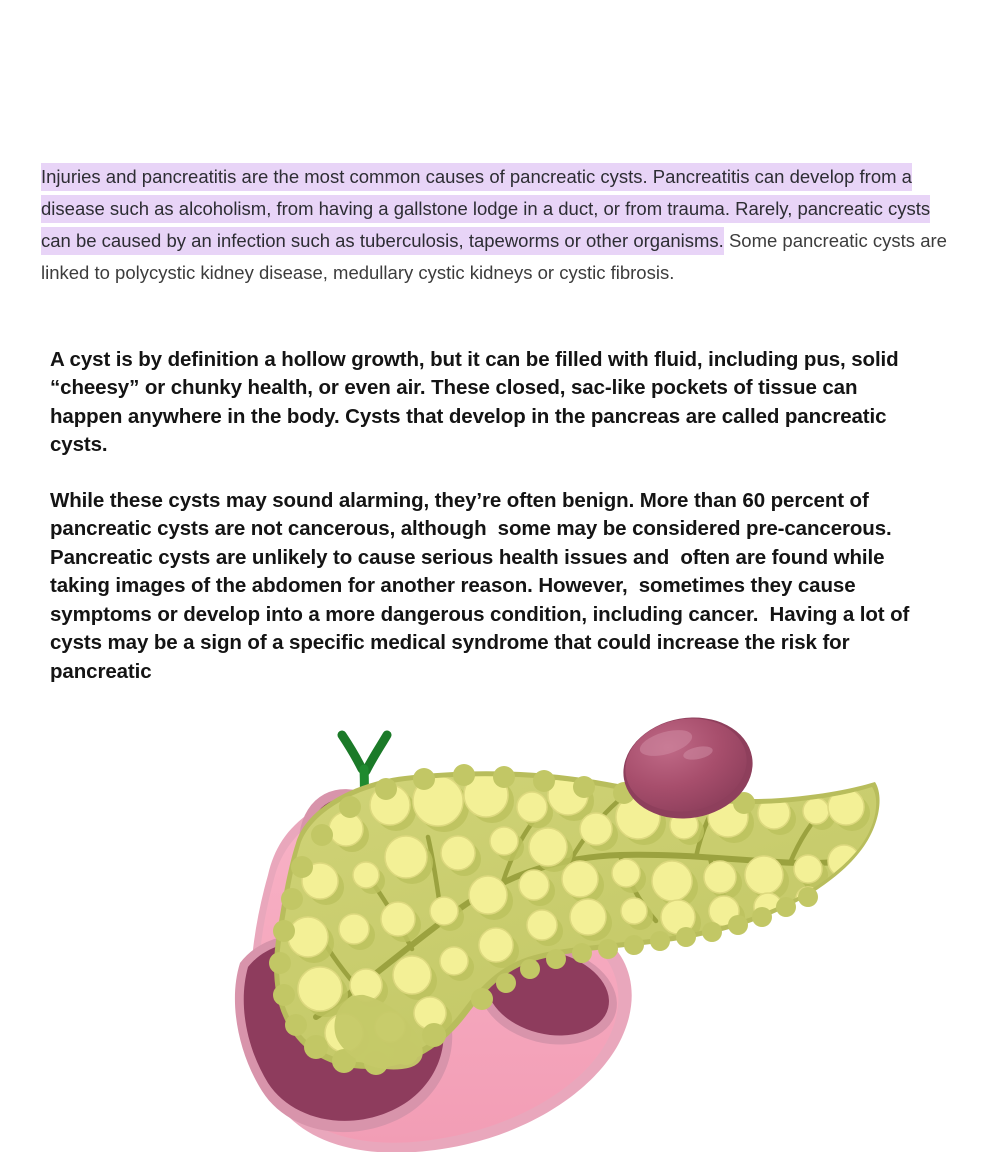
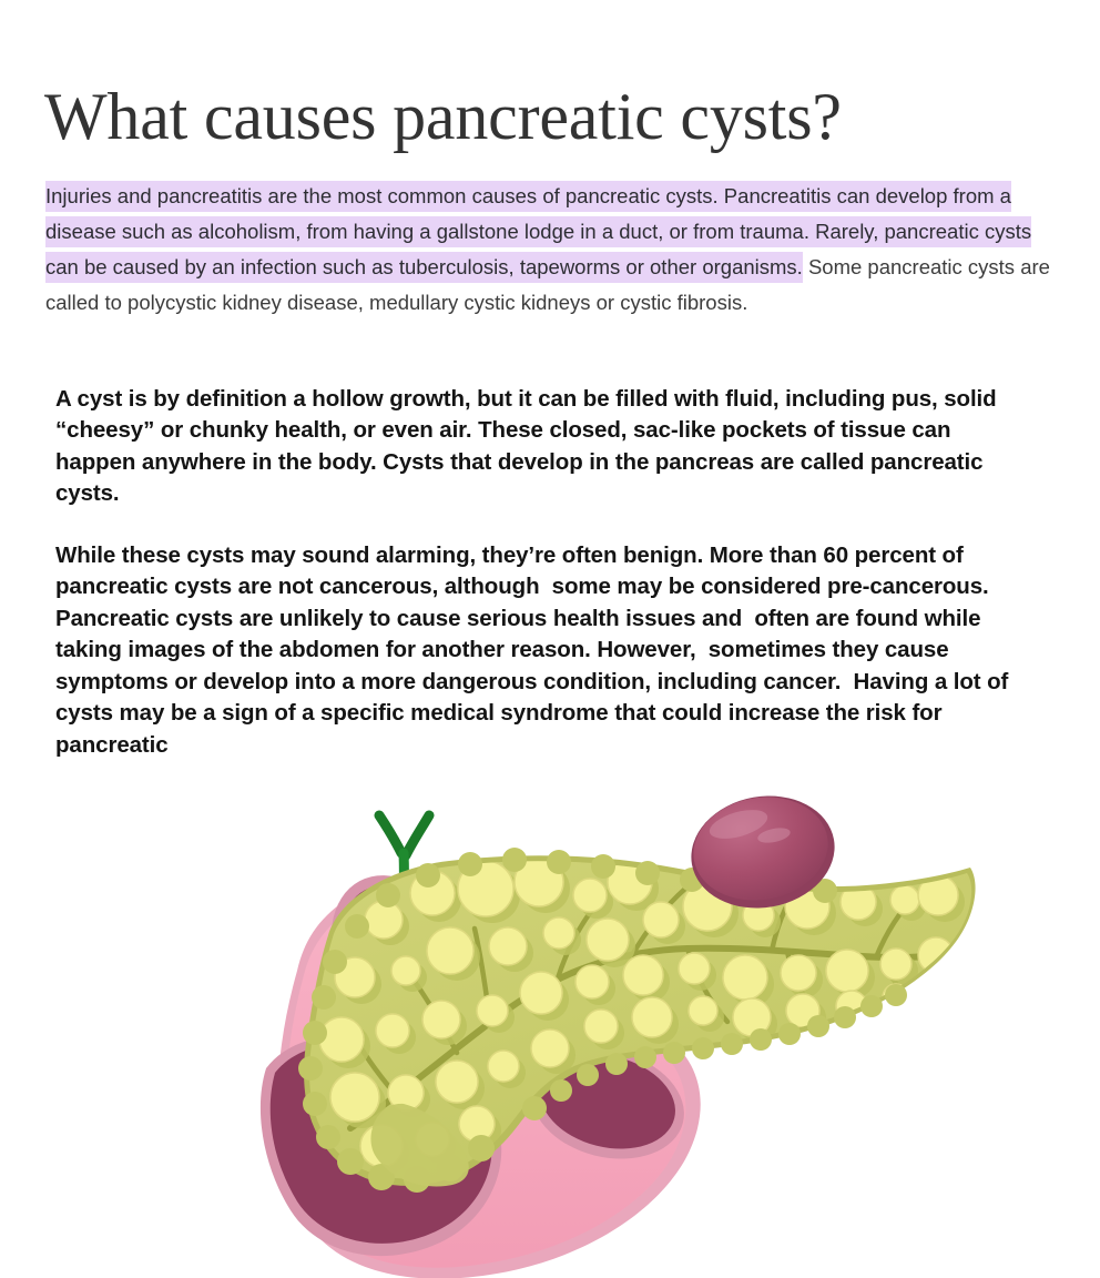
+ What causes pancreatic cysts?
- Injuries and pancreatitis are the most common causes of pancreatic cysts. Pancreatitis can develop from a disease such as alcoholism, from having a gallstone lodge in a duct, or from trauma. Rarely, pancreatic cysts can be caused by an infection such as tuberculosis, tapeworms or other organisms. Some pancreatic cysts are linked to polycystic kidney disease, medullary cystic kidneys or cystic fibrosis.
+ Injuries and pancreatitis are the most common causes of pancreatic cysts. Pancreatitis can develop from a disease such as alcoholism, from having a gallstone lodge in a duct, or from trauma. Rarely, pancreatic cysts can be caused by an infection such as tuberculosis, tapeworms or other organisms. Some pancreatic cysts are called to polycystic kidney disease, medullary cystic kidneys or cystic fibrosis.
  A cyst is by definition a hollow growth, but it can be filled with fluid, including pus, solid “cheesy” or chunky health, or even air. These closed, sac-like pockets of tissue can happen anywhere in the body. Cysts that develop in the pancreas are called pancreatic cysts.
  While these cysts may sound alarming, they’re often benign. More than 60 percent of pancreatic cysts are not cancerous, although some may be considered pre-cancerous. Pancreatic cysts are unlikely to cause serious health issues and often are found while taking images of the abdomen for another reason. However, sometimes they cause symptoms or develop into a more dangerous condition, including cancer. Having a lot of cysts may be a sign of a specific medical syndrome that could increase the risk for pancreatic
